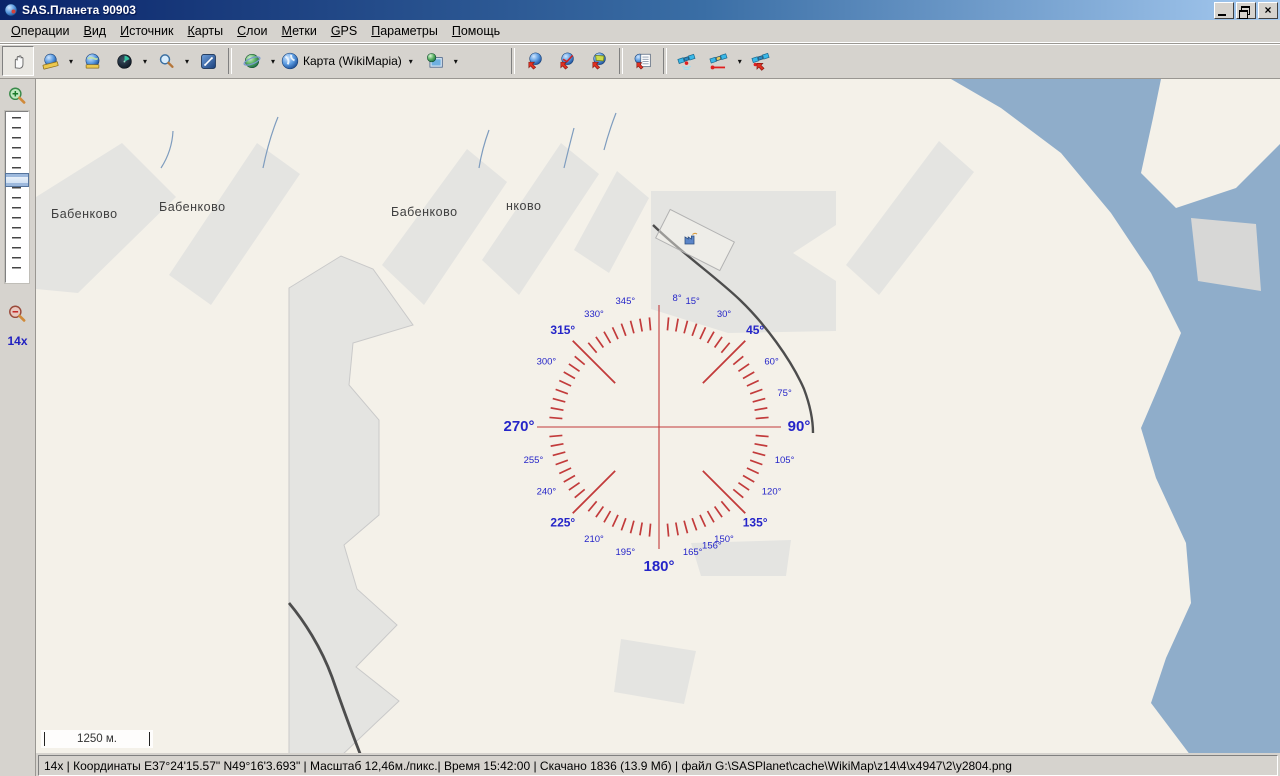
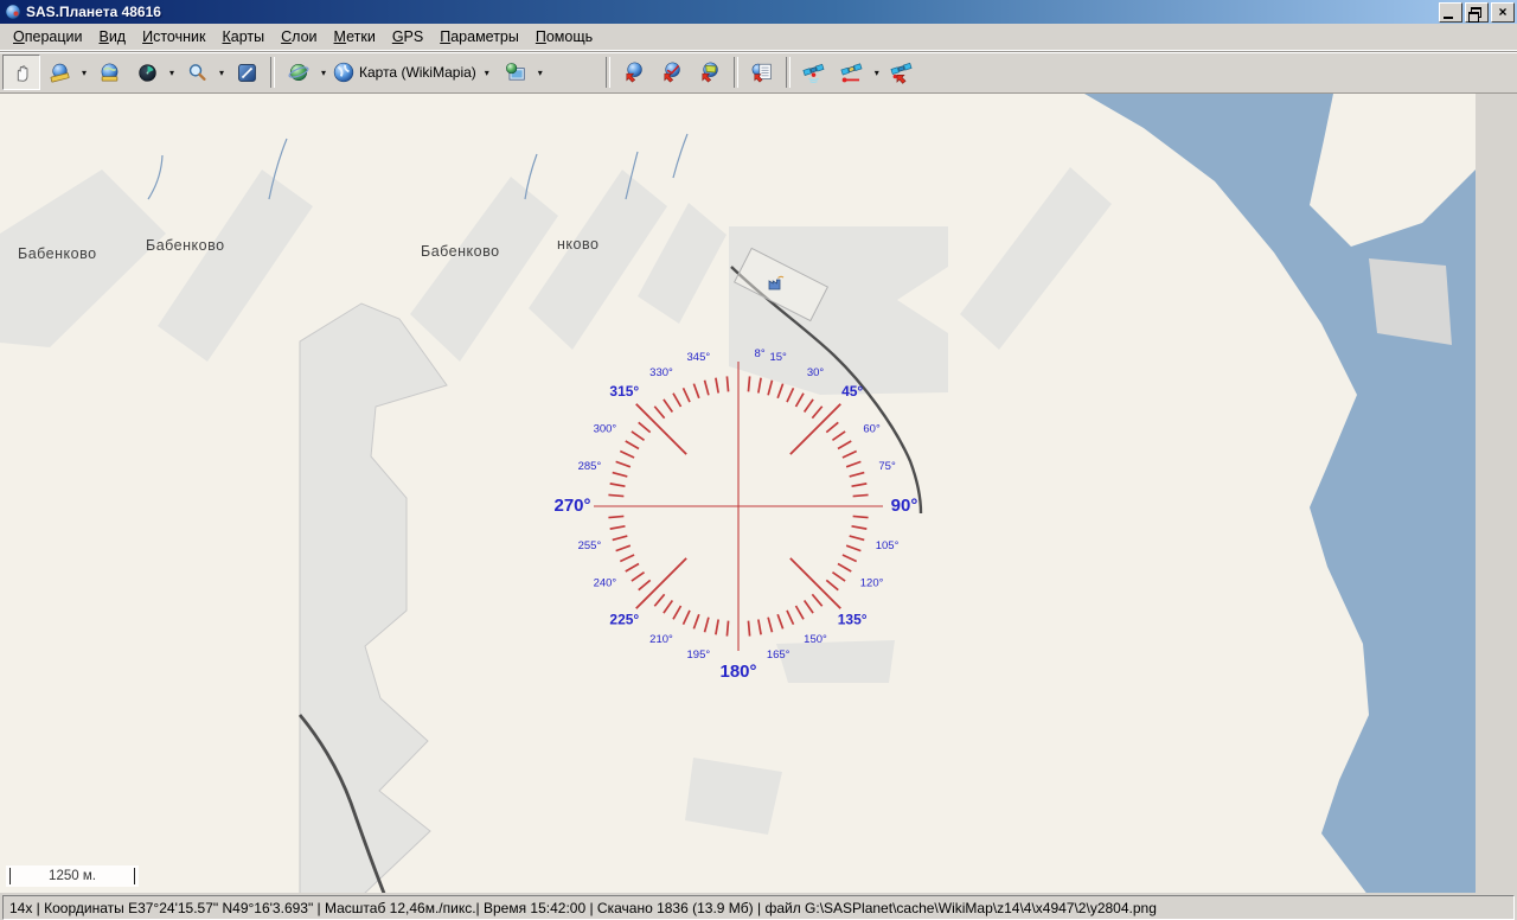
- SAS.Планета 90903
+ SAS.Планета 48616
  ×
  Операции
  Вид
  Источник
  Карты
  Слои
  Метки
  GPS
  Параметры
  Помощь
  ▾
  ▾
  ▾
  ▾
  Карта (WikiMapia)
  ▾
  ▾
  ▾
- 14x
  Бабенково
  Бабенково
  Бабенково
  нково
  8°
  15°
  30°
  45°
  60°
  75°
  90°
  105°
  120°
  135°
  150°
  165°
  180°
  195°
  210°
  225°
  240°
  255°
  270°
- 156°
+ 285°
  300°
  315°
  330°
  345°
  1250 м.
  14x | Координаты E37°24'15.57" N49°16'3.693" | Масштаб 12,46м./пикс.| Время 15:42:00 | Скачано 1836 (13.9 Мб) | файл G:\SASPlanet\cache\WikiMap\z14\4\x4947\2\y2804.png
